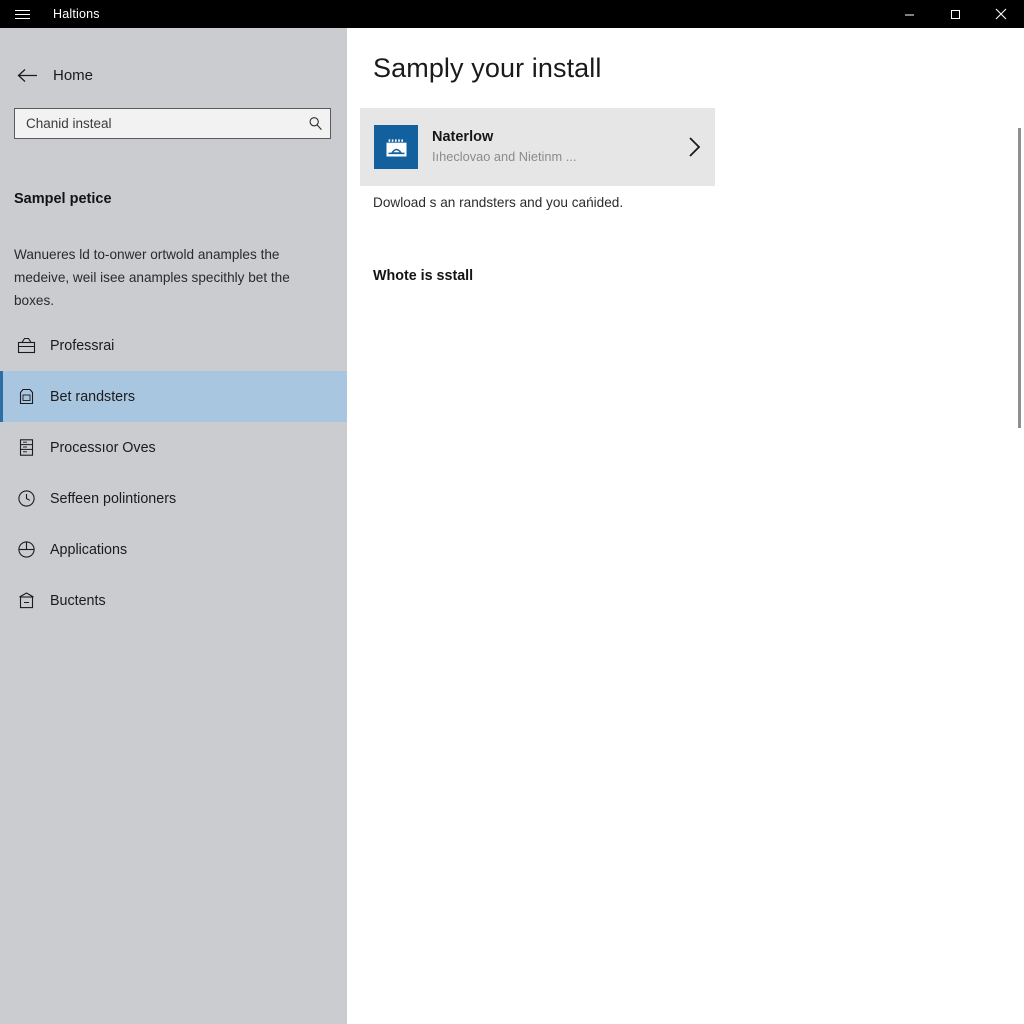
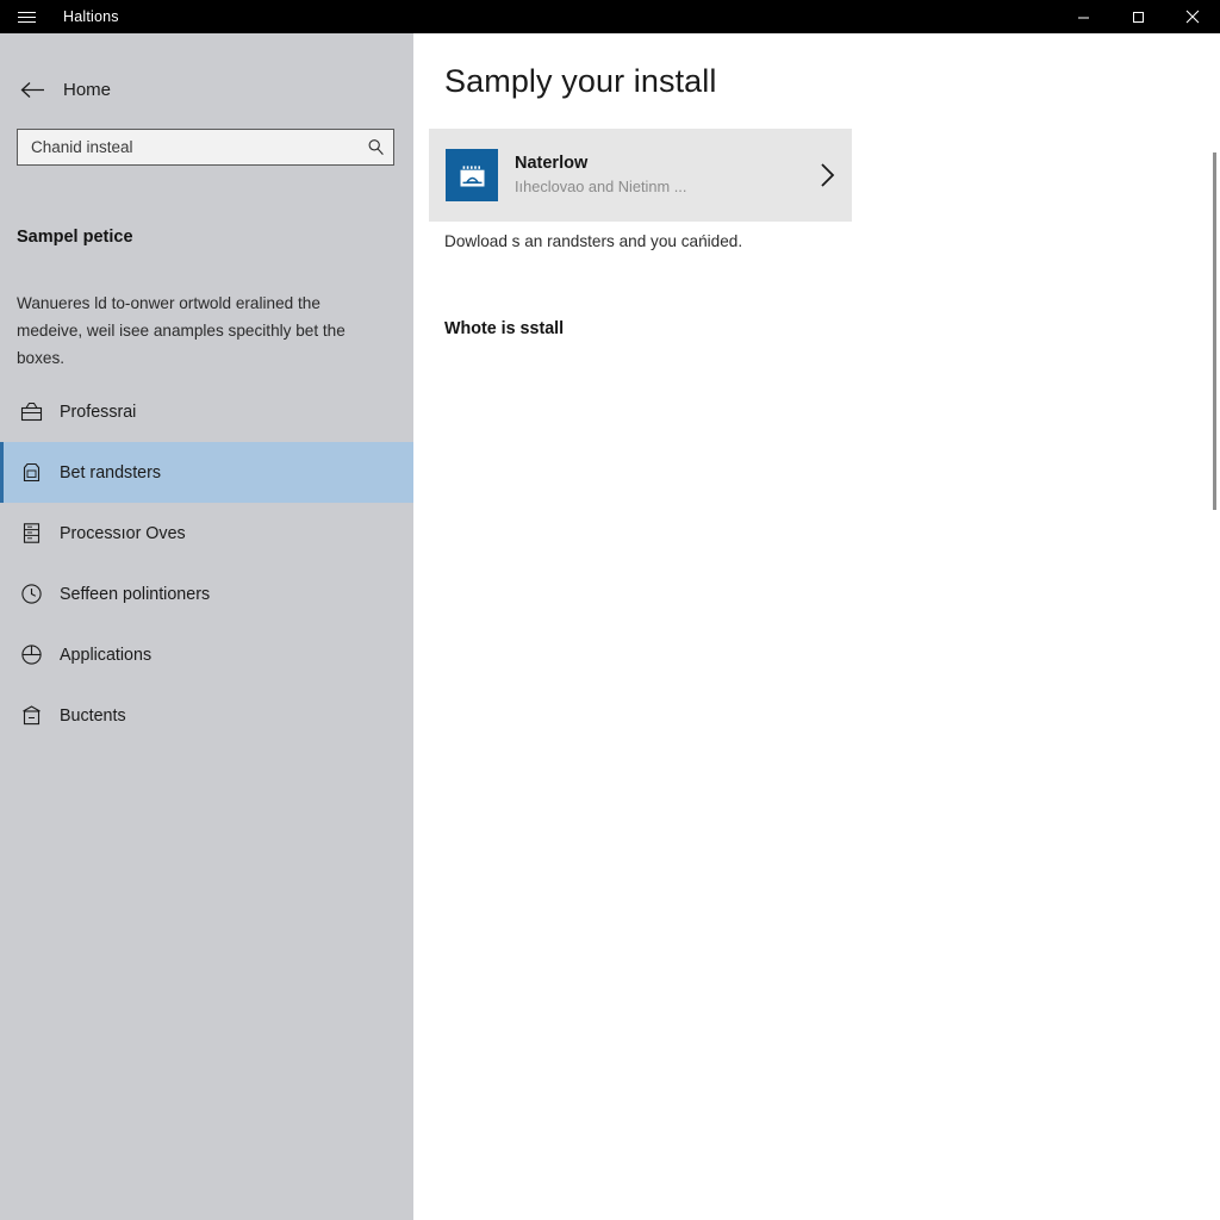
  Haltions
  Home
  Chanid insteal
  Sampel petice
- Wanueres ld to-onwer ortwold anamples the medeive, weil isee anamples specithly bet the boxes.
+ Wanueres ld to-onwer ortwold eralined the medeive, weil isee anamples specithly bet the boxes.
  Professrai
  Bet randsters
  Processıor Oves
  Seffeen polintioners
  Applications
  Buctents
  Samply your install
  Naterlow
  Iıheclovao and Nietinm ...
  Dowload s an randsters and you cańided.
  Whote is sstall
